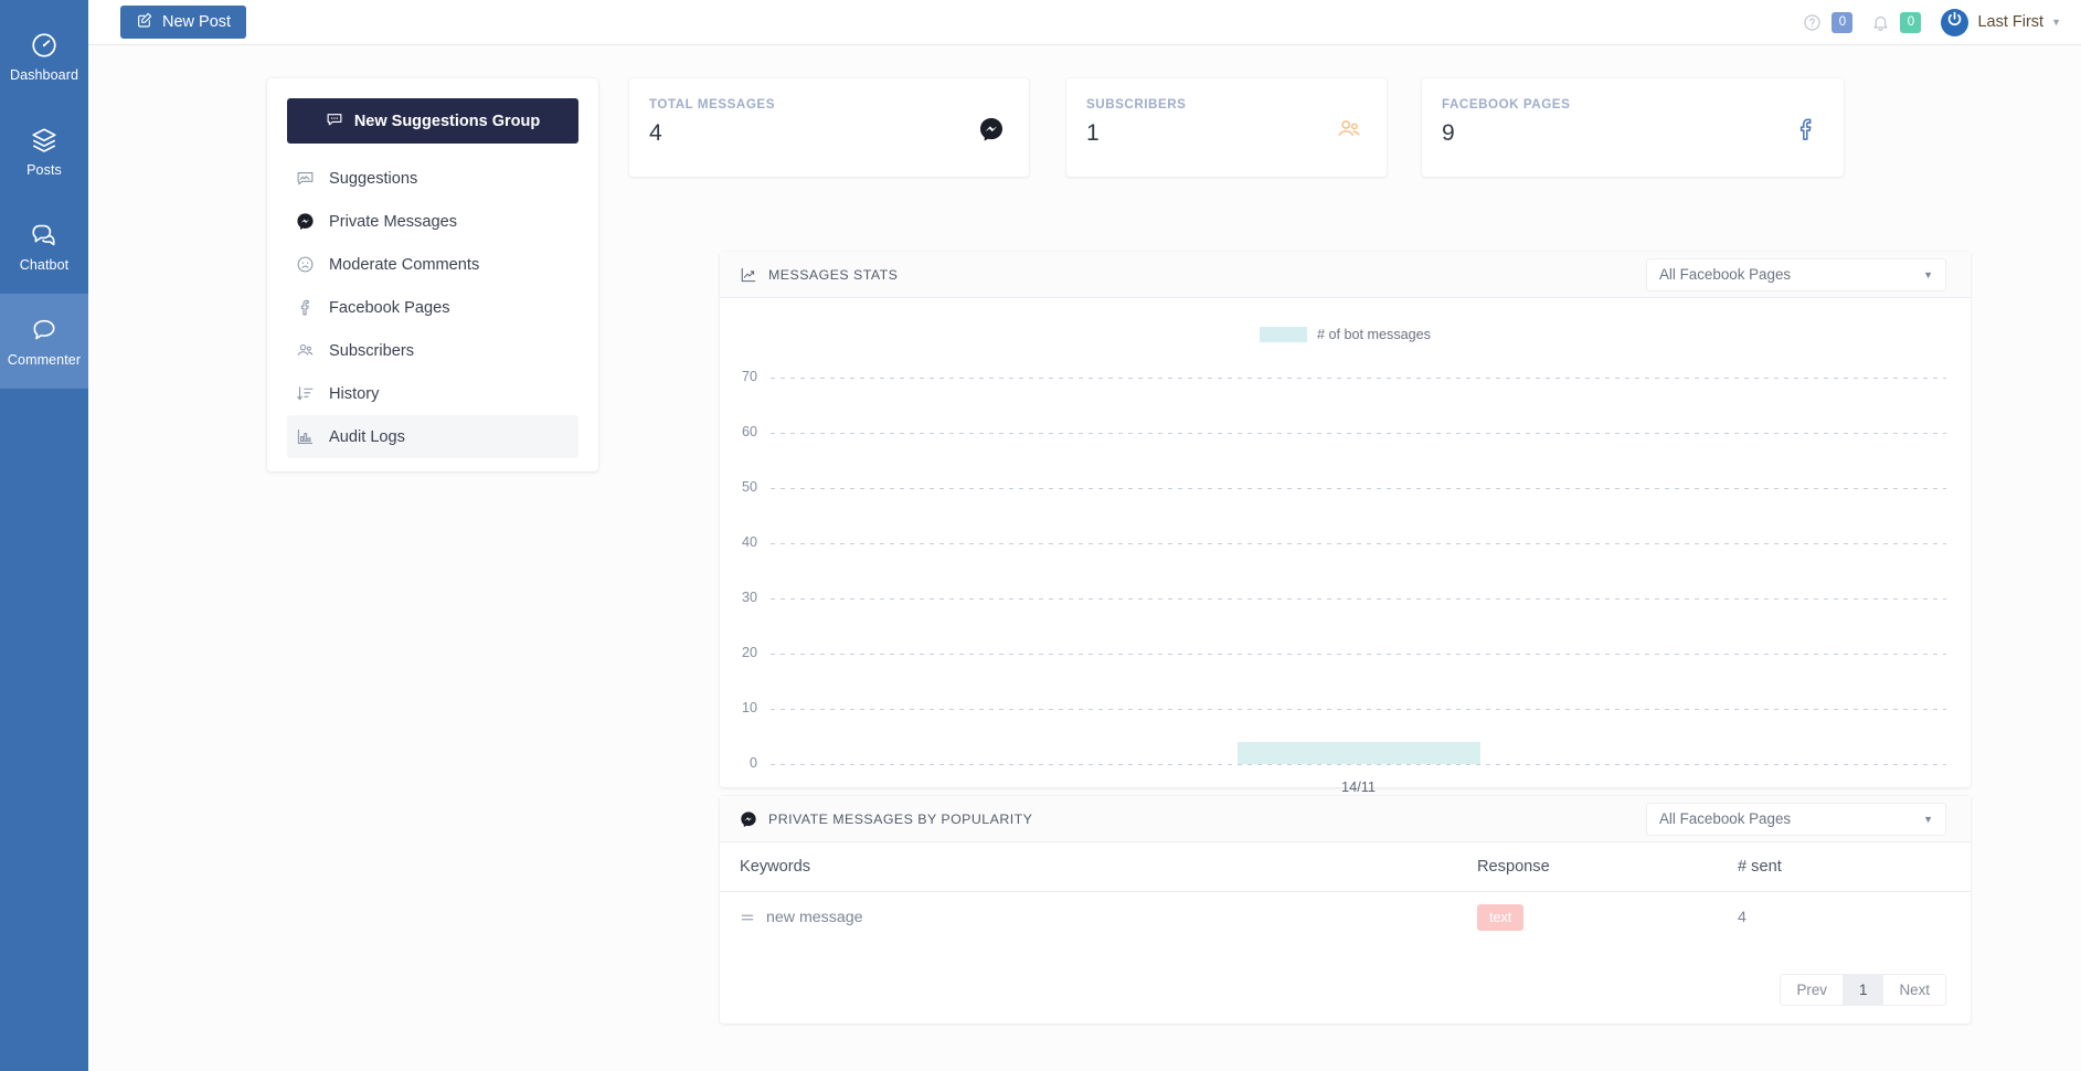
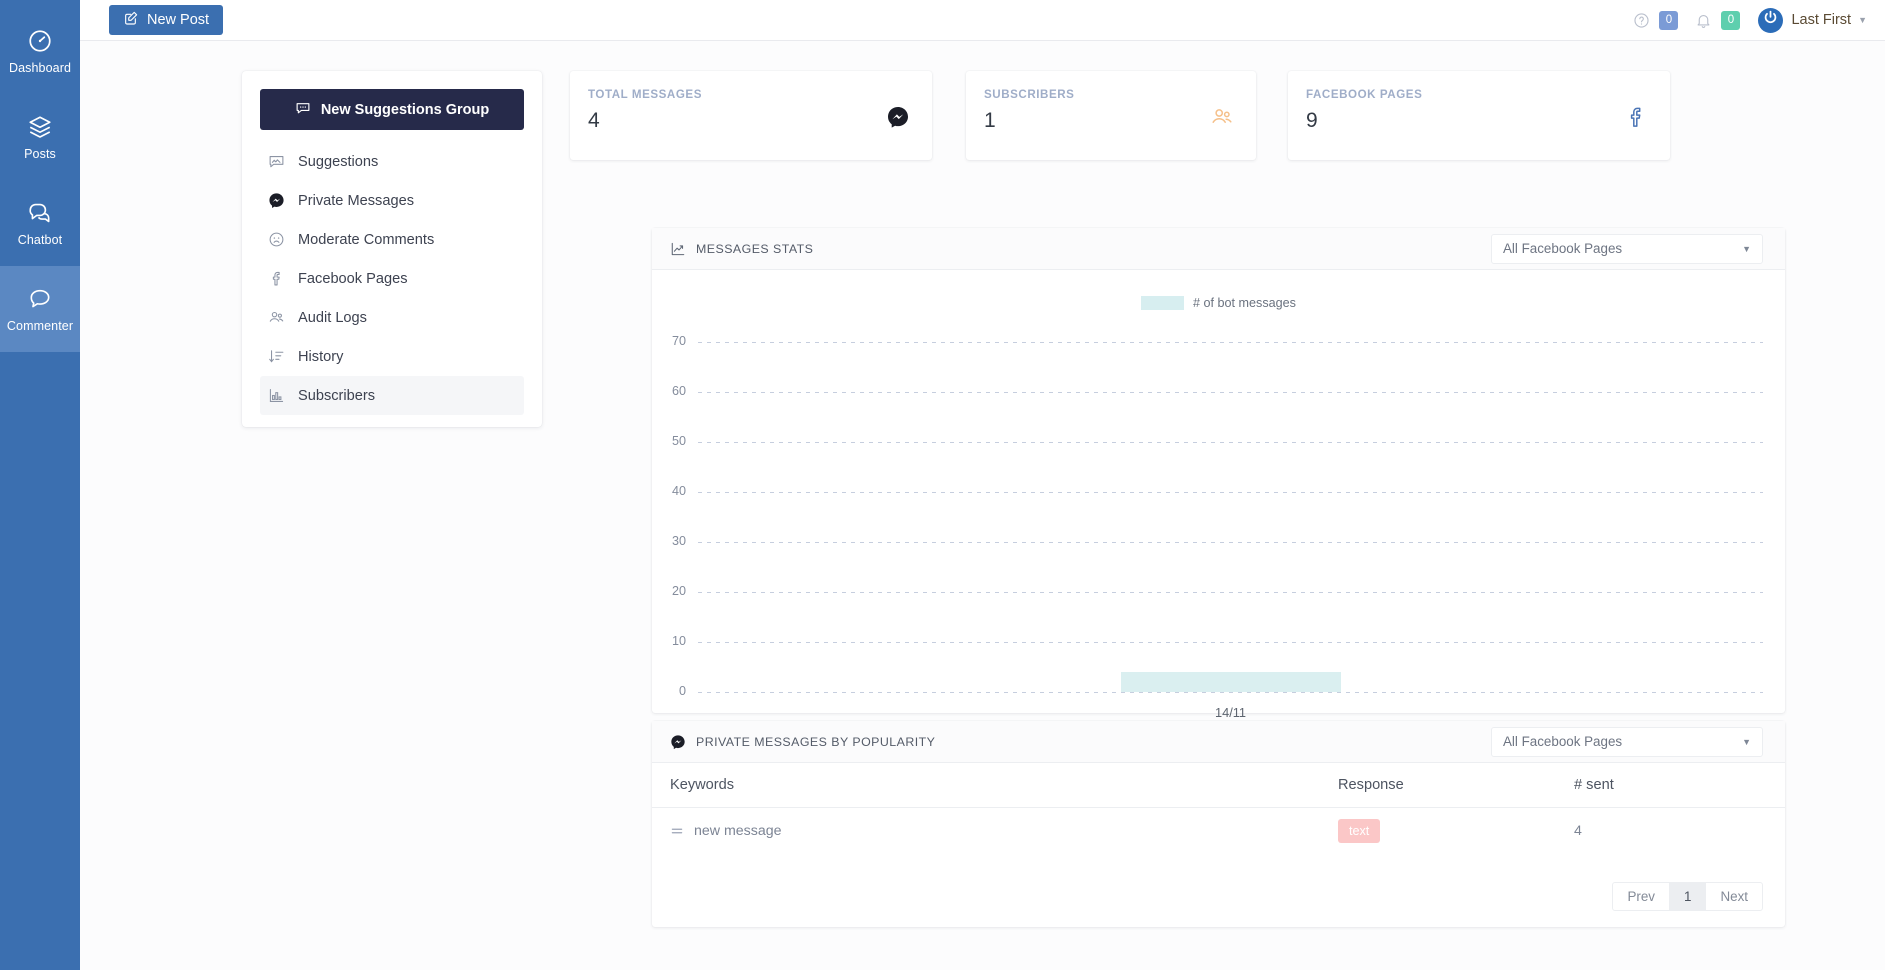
  Dashboard
  Posts
  Chatbot
  Commenter
  New Post
  0
  0
  Last First
  ▼
  New Suggestions Group
  Suggestions
  Private Messages
  Moderate Comments
  Facebook Pages
- Subscribers
+ Audit Logs
  History
- Audit Logs
+ Subscribers
  TOTAL MESSAGES
  4
  SUBSCRIBERS
  1
  FACEBOOK PAGES
  9
  MESSAGES STATS
  All Facebook Pages
  ▼
  # of bot messages
  70
  60
  50
  40
  30
  20
  10
  0
  14/11
  PRIVATE MESSAGES BY POPULARITY
  All Facebook Pages
  ▼
  Keywords	Response	# sent
  new message	text	4
  Prev
  1
  Next
